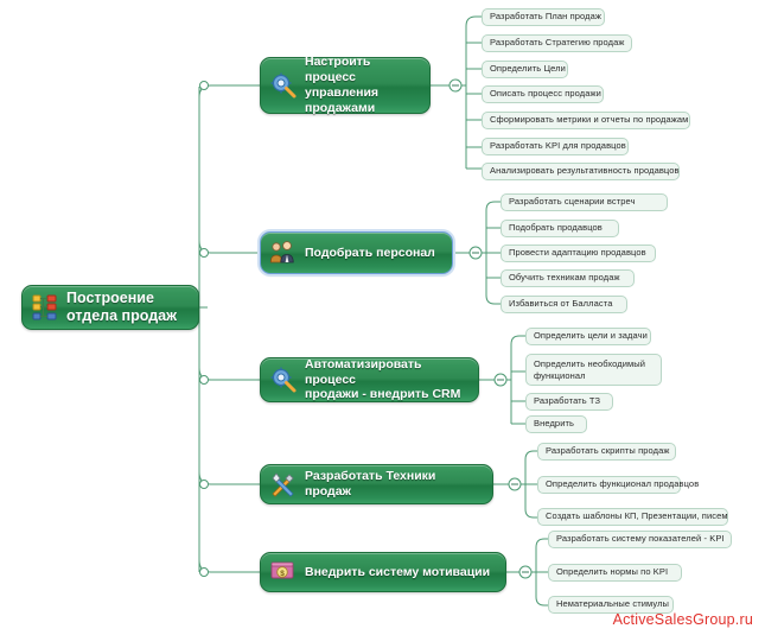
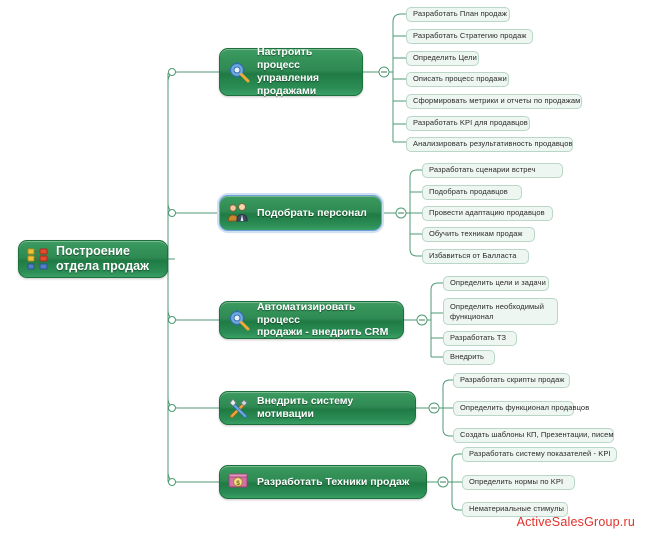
  Построение
  отдела продаж
  Настроить процесс
  управления
  продажами
  Разработать План продаж
  Разработать Стратегию продаж
  Определить Цели
  Описать процесс продажи
  Сформировать метрики и отчеты по продажам
  Разработать KPI для продавцов
  Анализировать результативность продавцов
  Подобрать персонал
  Разработать сценарии встреч
  Подобрать продавцов
  Провести адаптацию продавцов
  Обучить техникам продаж
  Избавиться от Балласта
  Автоматизировать процесс
  продажи - внедрить CRM
  Определить цели и задачи
  Определить необходимый функционал
  Разработать ТЗ
  Внедрить
- Разработать Техники продаж
+ Внедрить систему мотивации
  Разработать скрипты продаж
  Определить функционал продавцов
  Создать шаблоны КП, Презентации, писем
- Внедрить систему мотивации
+ Разработать Техники продаж
  Разработать систему показателей - KPI
  Определить нормы по KPI
  Нематериальные стимулы
  ActiveSalesGroup.ru
